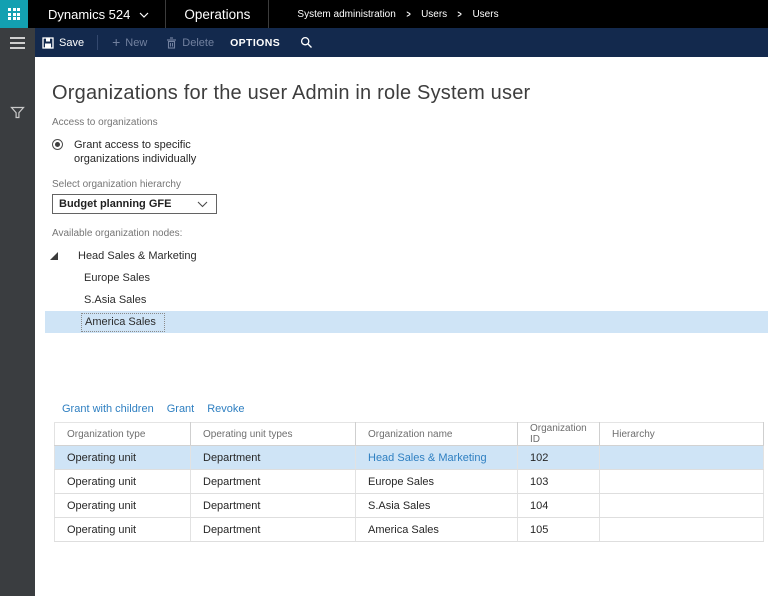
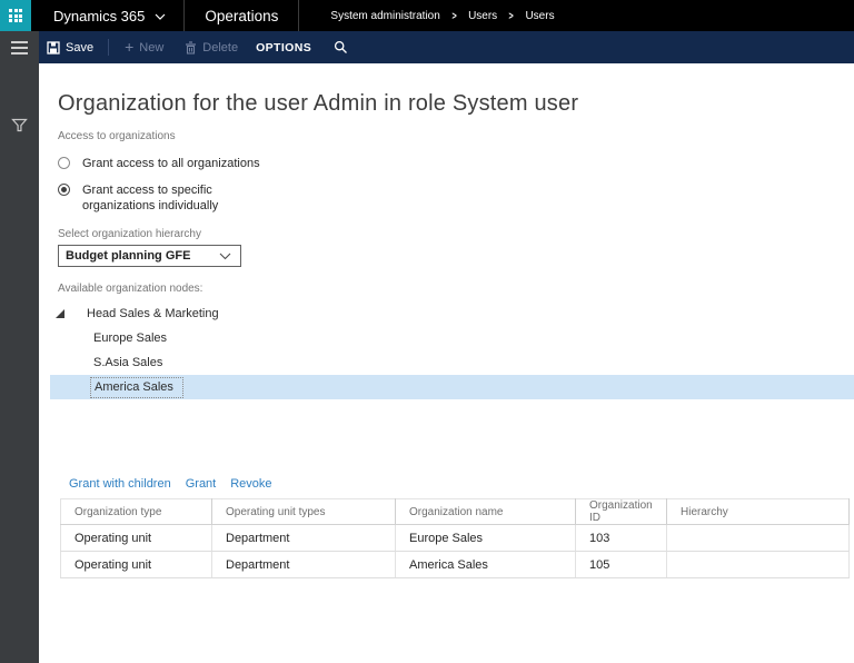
- Dynamics 524
+ Dynamics 365
  Operations
  System administration
  >
  Users
  >
  Users
  Save
  +
  New
  Delete
  OPTIONS
- Organizations for the user Admin in role System user
+ Organization for the user Admin in role System user
  Access to organizations
+ Grant access to all organizations
  Grant access to specific organizations individually
  Select organization hierarchy
  Budget planning GFE
  Available organization nodes:
  Head Sales & Marketing
  Europe Sales
  S.Asia Sales
  America Sales
  Grant with children
  Grant
  Revoke
  Organization type	Operating unit types	Organization name	Organization ID	Hierarchy
- Operating unit	Department	Head Sales & Marketing	102
  Operating unit	Department	Europe Sales	103
- Operating unit	Department	S.Asia Sales	104
  Operating unit	Department	America Sales	105
